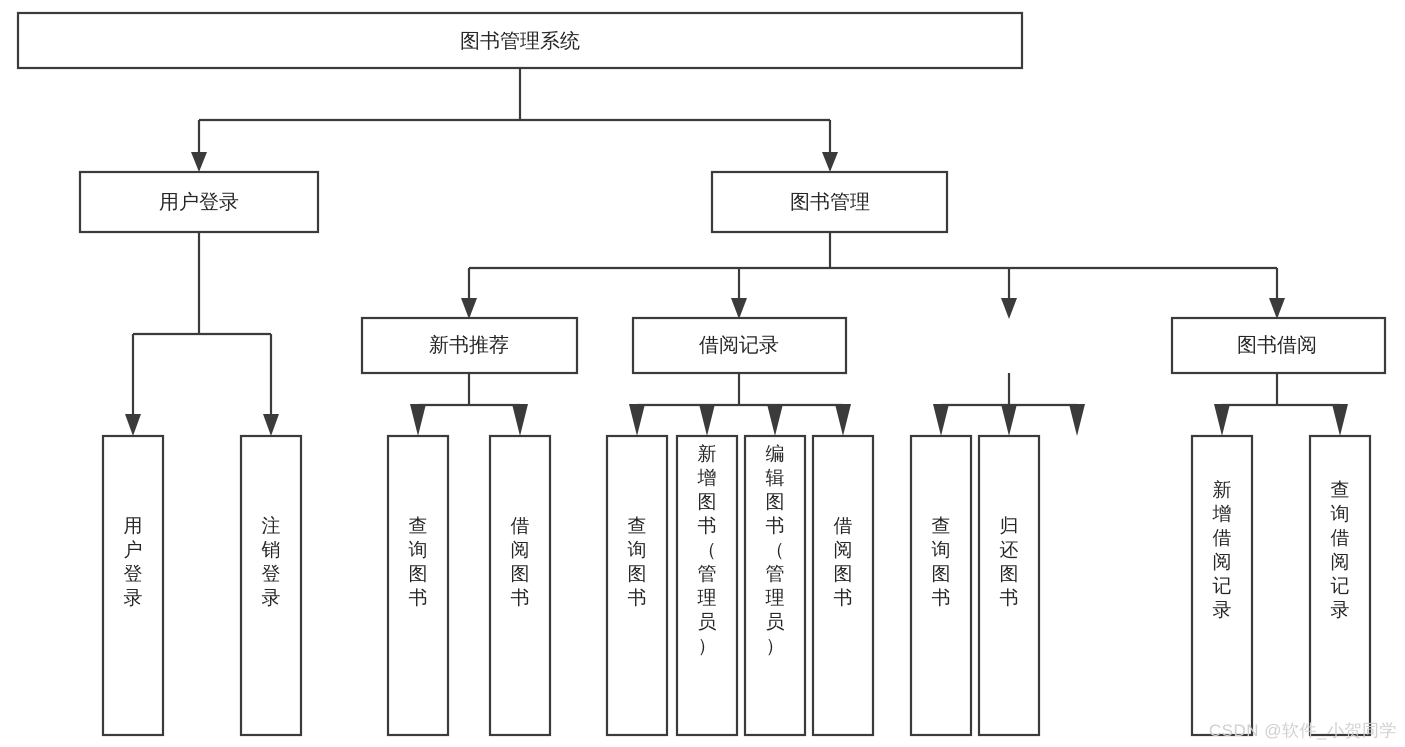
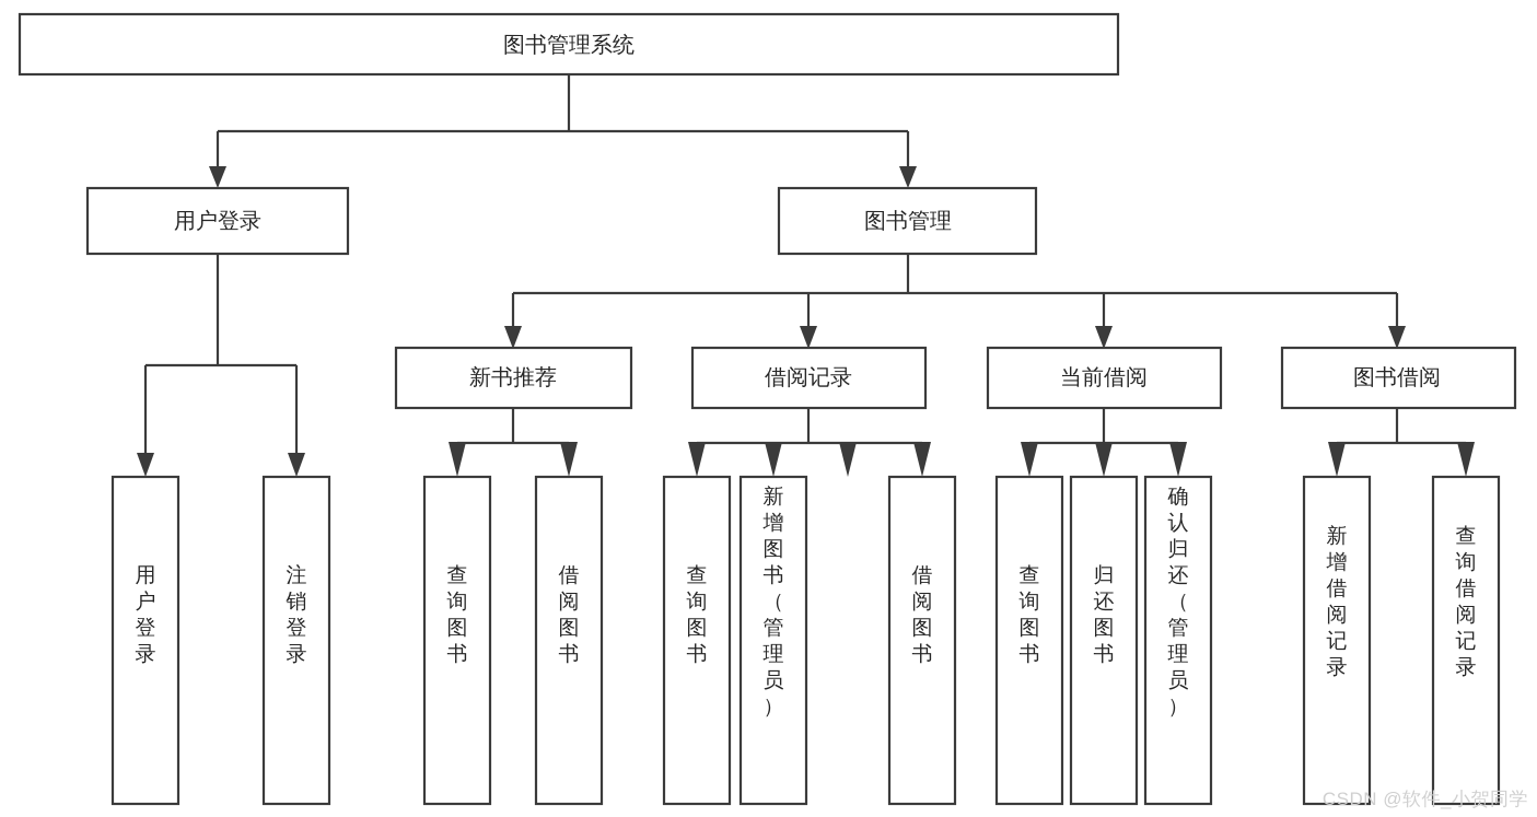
  图书管理系统
  用户登录
  图书管理
  新书推荐
  借阅记录
+ 当前借阅
  图书借阅
  用户登录
  注销登录
  查询图书
  借阅图书
  查询图书
  新增图书（管理员）
- 编辑图书（管理员）
  借阅图书
  查询图书
  归还图书
+ 确认归还（管理员）
  新增借阅记录
  查询借阅记录
  CSDN @软件_小贺同学
